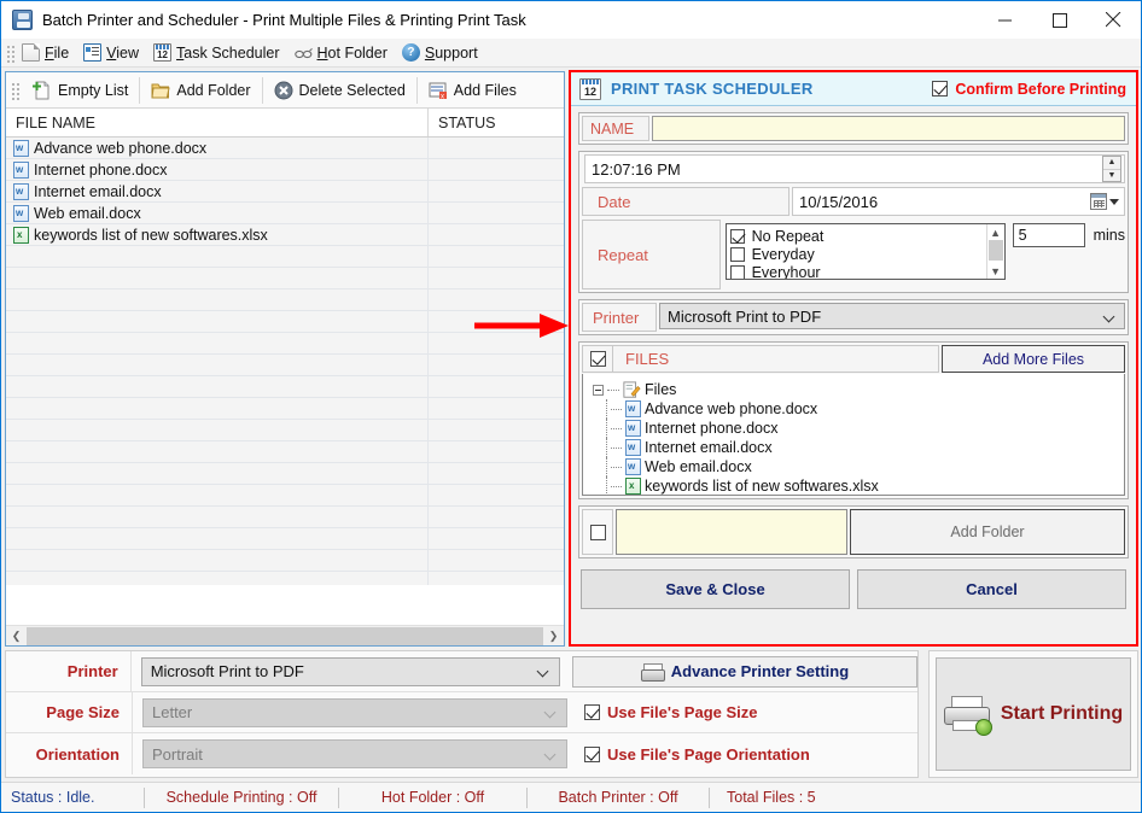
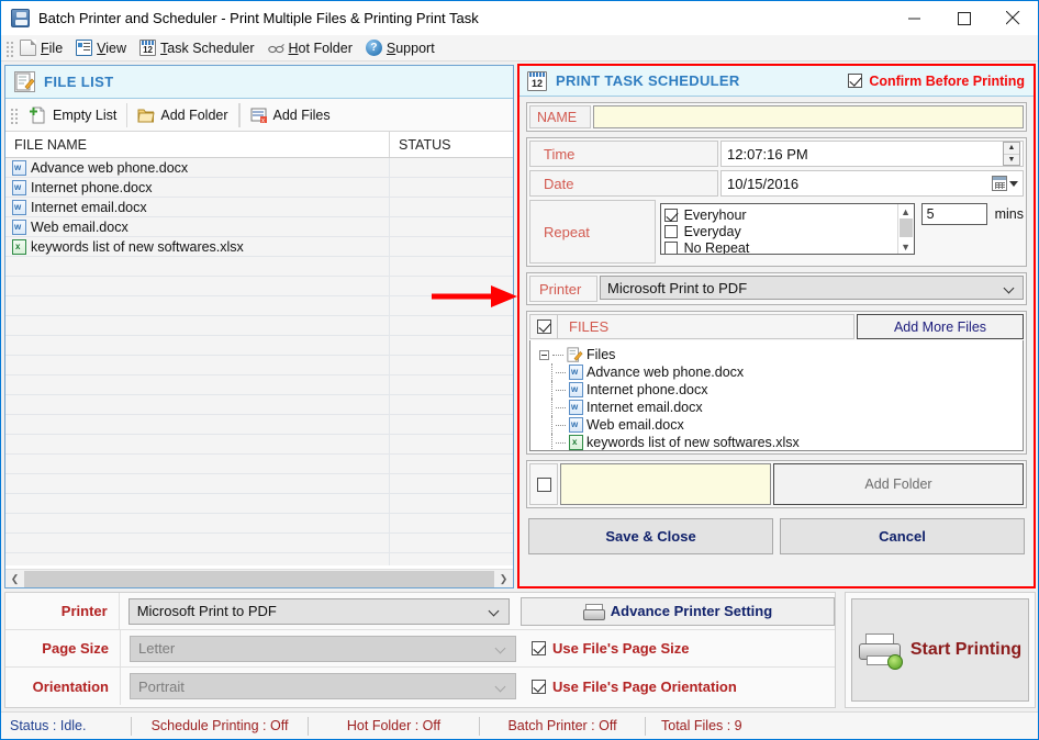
  Batch Printer and Scheduler - Print Multiple Files & Printing Print Task
  File
  View
  12
  Task Scheduler
  Hot Folder
  ?
  Support
+ FILE LIST
  Empty List
  Add Folder
- Delete Selected
  Add Files
  FILE NAME
  STATUS
  Advance web phone.docx
  Internet phone.docx
  Internet email.docx
  Web email.docx
  keywords list of new softwares.xlsx
  ❮
  ❯
  12
  PRINT TASK SCHEDULER
  Confirm Before Printing
  NAME
+ Time
  12:07:16 PM
  Date
  10/15/2016
  Repeat
- No Repeat
+ Everyhour
  Everyday
- Everyhour
+ No Repeat
  ▲
  ▼
  5
  mins
  Printer
  Microsoft Print to PDF
  FILES
  Add More Files
  Files
  Advance web phone.docx
  Internet phone.docx
  Internet email.docx
  Web email.docx
  keywords list of new softwares.xlsx
  Add Folder
  Save & Close
  Cancel
  Printer
  Microsoft Print to PDF
  Advance Printer Setting
  Page Size
  Letter
  Use File's Page Size
  Orientation
  Portrait
  Use File's Page Orientation
  Start Printing
  Status : Idle.
  Schedule Printing : Off
  Hot Folder : Off
  Batch Printer : Off
- Total Files : 5
+ Total Files : 9
